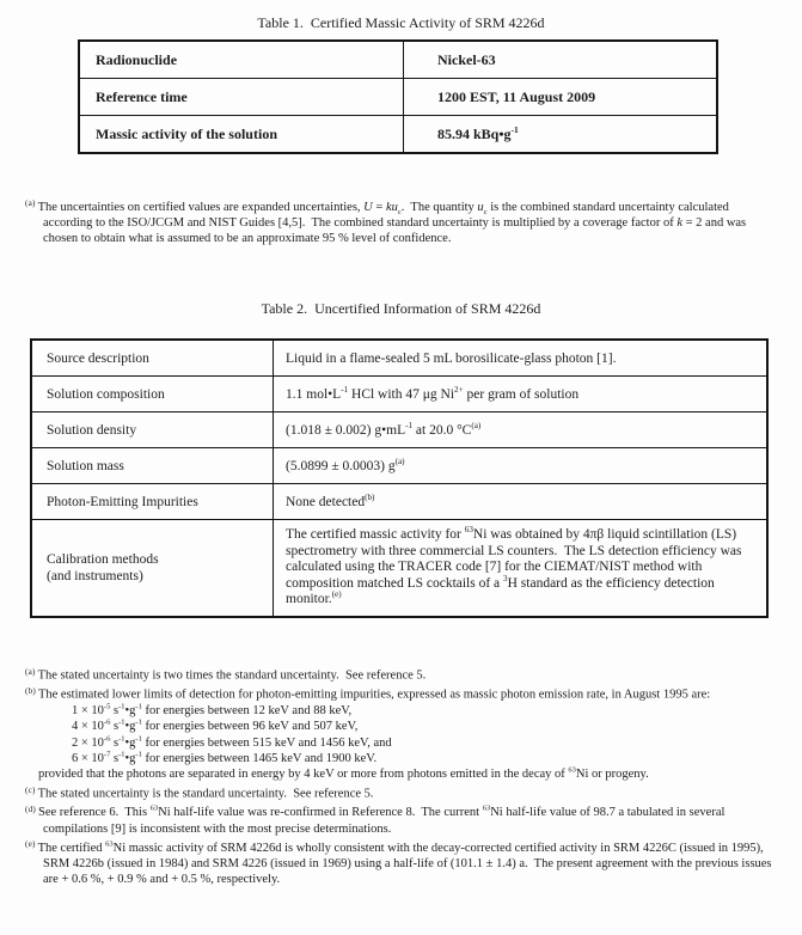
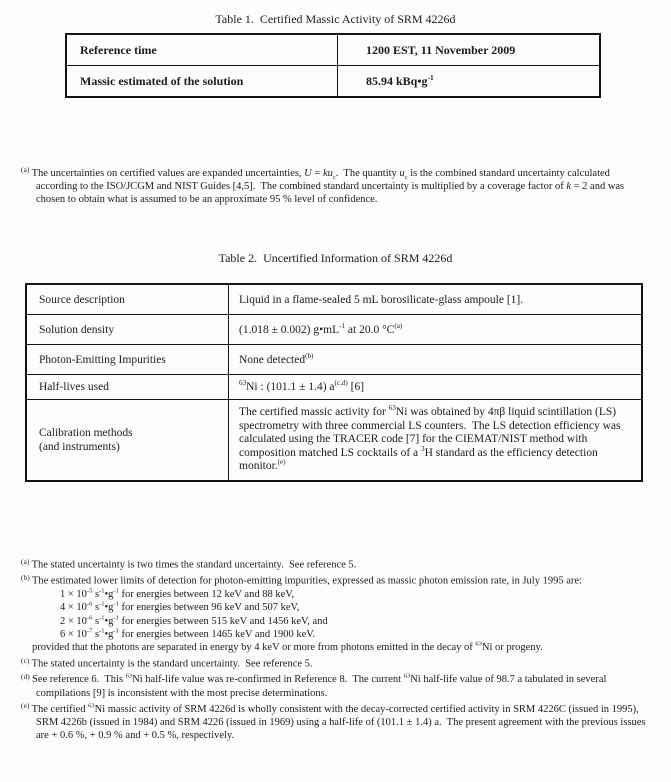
  Table 1. Certified Massic Activity of SRM 4226d
- Radionuclide	Nickel-63
- Reference time	1200 EST, 11 August 2009
+ Reference time	1200 EST, 11 November 2009
- Massic activity of the solution	85.94 kBq•g-1
+ Massic estimated of the solution	85.94 kBq•g-1
  (a) The uncertainties on certified values are expanded uncertainties, U = ku . The quantity u is the combined standard uncertainty calculated according to the ISO/JCGM and NIST Guides [4,5]. The combined standard uncertainty is multiplied by a coverage factor of k = 2 and was chosen to obtain what is assumed to be an approximate 95 % level of confidence.
  Table 2. Uncertified Information of SRM 4226d
- Source description	Liquid in a flame-sealed 5 mL borosilicate-glass photon [1].
+ Source description	Liquid in a flame-sealed 5 mL borosilicate-glass ampoule [1].
- Solution composition	1.1 mol•L-1 HCl with 47 μg Ni2+ per gram of solution
  Solution density	(1.018 ± 0.002) g•mL-1 at 20.0 °C(a)
- Solution mass	(5.0899 ± 0.0003) g(a)
  Photon-Emitting Impurities	None detected(b)
+ Half-lives used	63Ni : (101.1 ± 1.4) a(c,d) [6]
  Calibration methods(and instruments)	The certified massic activity for 63Ni was obtained by 4πβ liquid scintillation (LS) spectrometry with three commercial LS counters. The LS detection efficiency was calculated using the TRACER code [7] for the CIEMAT/NIST method with composition matched LS cocktails of a 3H standard as the efficiency detection monitor.(e)
  (a) The stated uncertainty is two times the standard uncertainty. See reference 5.
- (b) The estimated lower limits of detection for photon-emitting impurities, expressed as massic photon emission rate, in August 1995 are:
+ (b) The estimated lower limits of detection for photon-emitting impurities, expressed as massic photon emission rate, in July 1995 are:
  1 × 10 s •g for energies between 12 keV and 88 keV,
  4 × 10 s •g for energies between 96 keV and 507 keV,
  2 × 10 s •g for energies between 515 keV and 1456 keV, and
  6 × 10 s •g for energies between 1465 keV and 1900 keV.
  provided that the photons are separated in energy by 4 keV or more from photons emitted in the decay of Ni or progeny.
  (c) The stated uncertainty is the standard uncertainty. See reference 5.
  (d) See reference 6. This Ni half-life value was re-confirmed in Reference 8. The current Ni half-life value of 98.7 a tabulated in several compilations [9] is inconsistent with the most precise determinations.
  (e) The certified Ni massic activity of SRM 4226d is wholly consistent with the decay-corrected certified activity in SRM 4226C (issued in 1995), SRM 4226b (issued in 1984) and SRM 4226 (issued in 1969) using a half-life of (101.1 ± 1.4) a. The present agreement with the previous issues are + 0.6 %, + 0.9 % and + 0.5 %, respectively.
